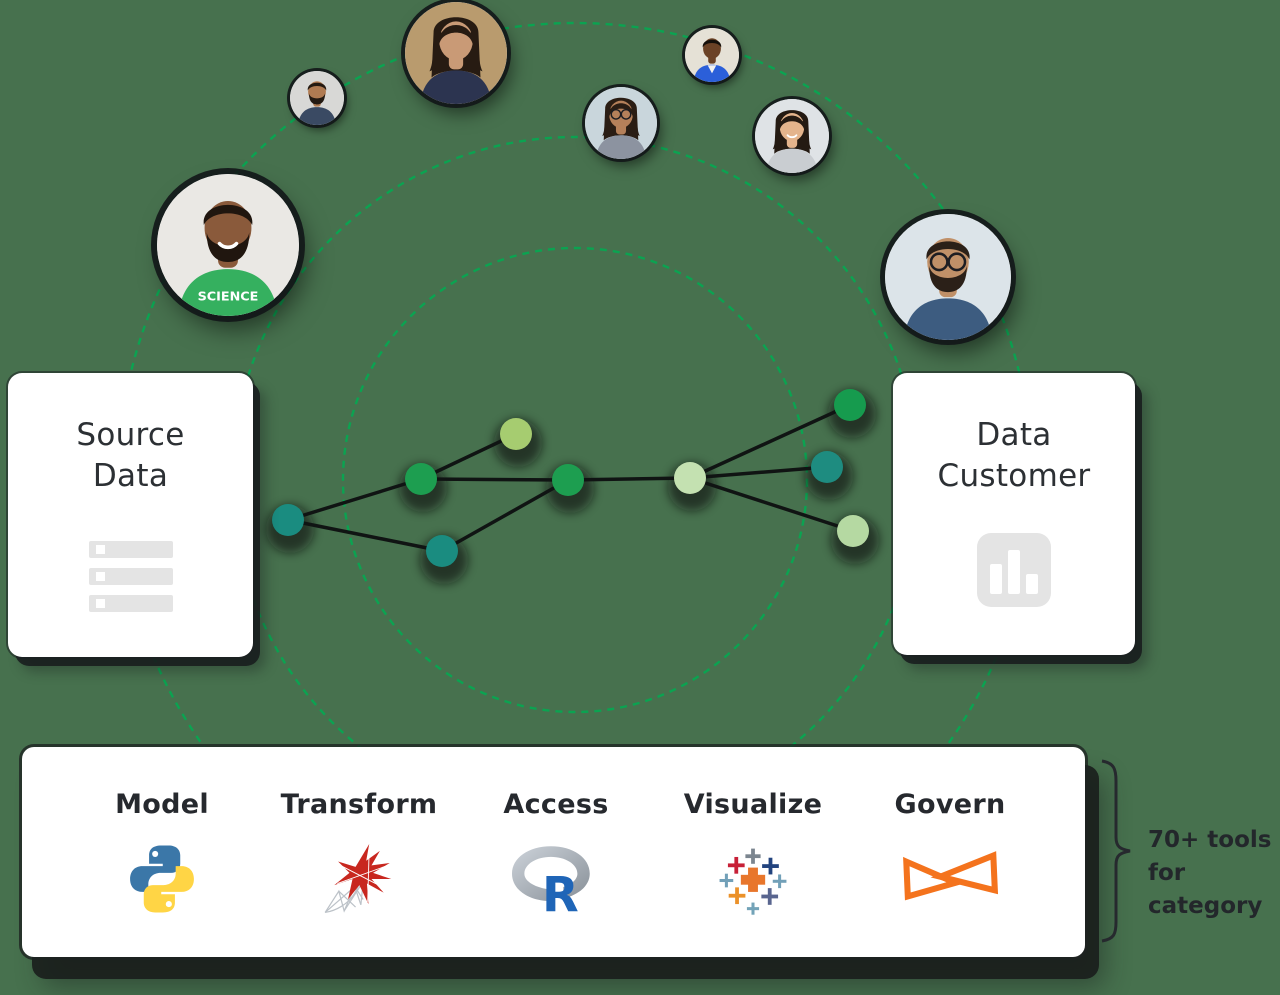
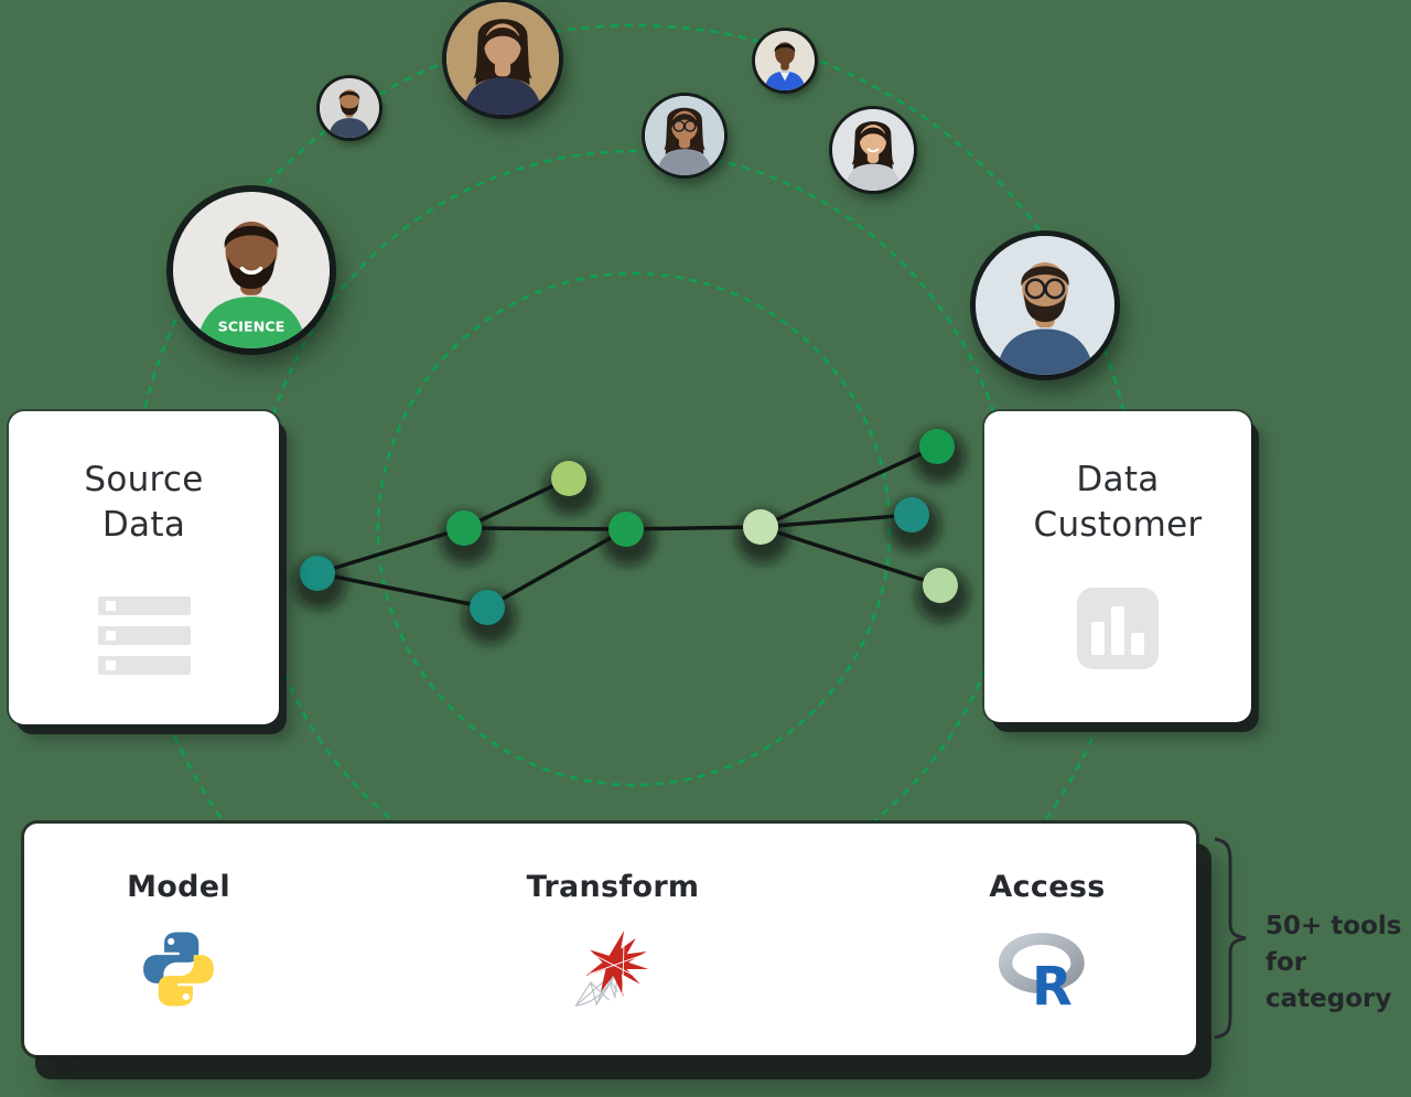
  SCIENCE
  Source
  Data
  Data
  Customer
  Model
  Transform
  Access
  R
- Visualize
- Govern
- 70+ tools for
+ 50+ tools for
  category
